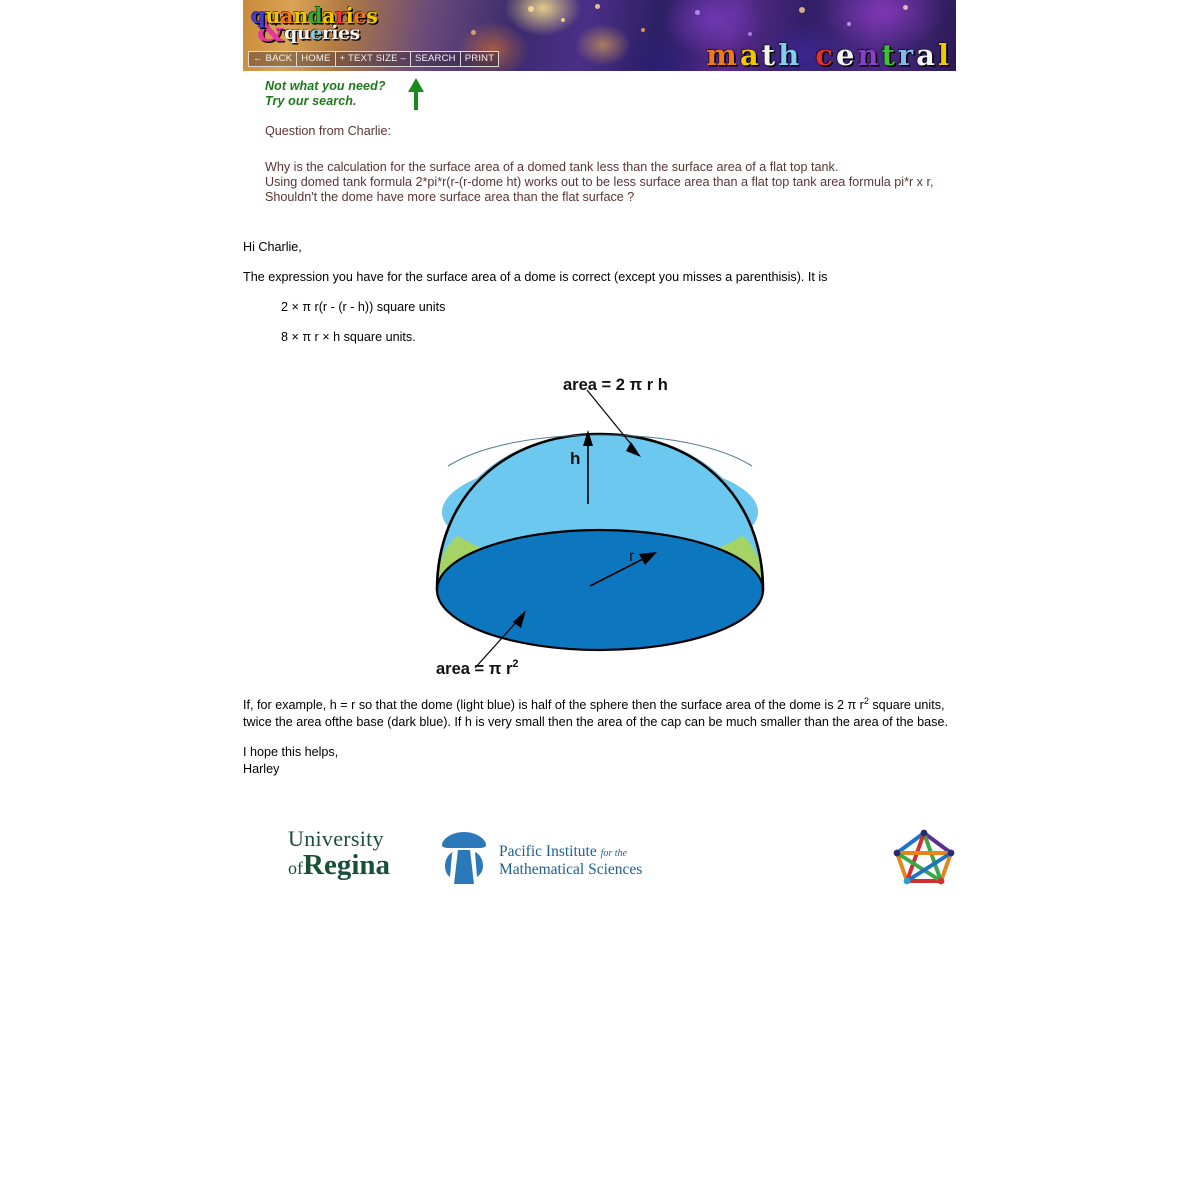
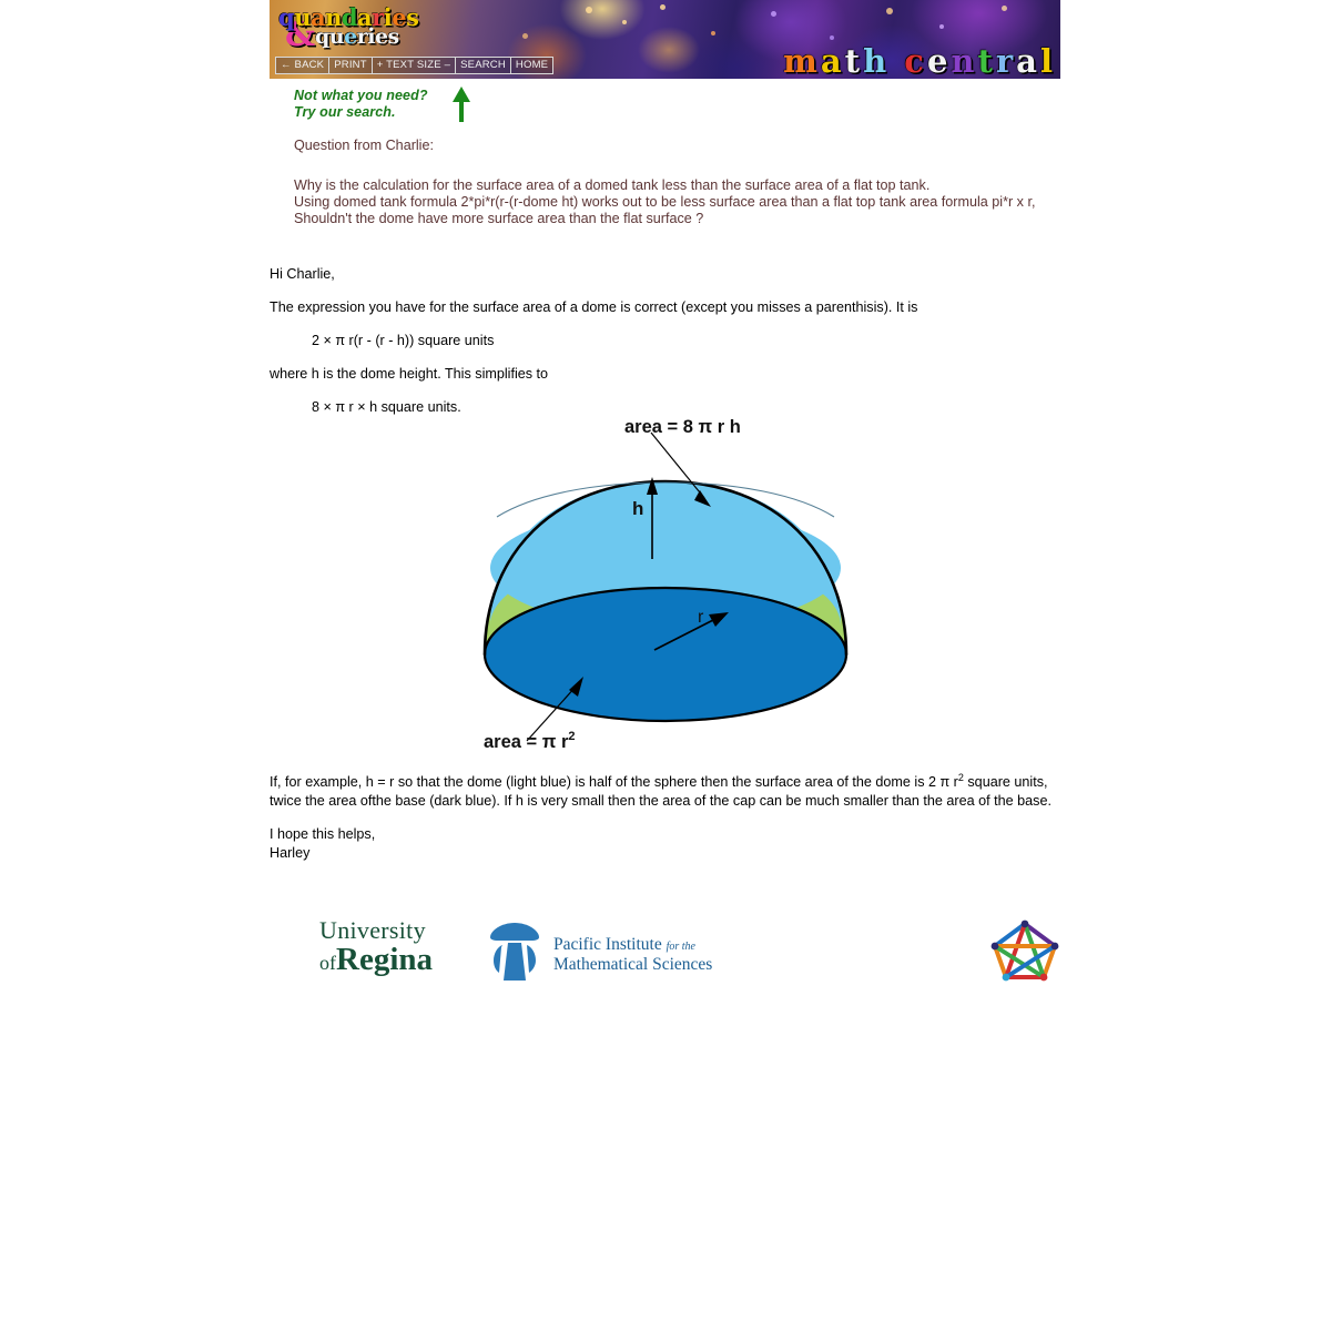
  &
  quandaries
  queries
  math central
  ← BACK
- HOME
+ PRINT
  + TEXT SIZE –
  SEARCH
- PRINT
+ HOME
  Not what you need?
  Try our search.
  Question from Charlie:
  Why is the calculation for the surface area of a domed tank less than the surface area of a flat top tank.
  Using domed tank formula 2*pi*r(r-(r-dome ht) works out to be less surface area than a flat top tank area formula pi*r x r,
  Shouldn't the dome have more surface area than the flat surface ?
  Hi Charlie,
  The expression you have for the surface area of a dome is correct (except you misses a parenthisis). It is
  2 × π r(r - (r - h)) square units
+ where h is the dome height. This simplifies to
  8 × π r × h square units.
  h
  r
- area = 2 π r h
+ area = 8 π r h
  area = π r2
  If, for example, h = r so that the dome (light blue) is half of the sphere then the surface area of the dome is 2 π r2 square units, twice the area ofthe base (dark blue). If h is very small then the area of the cap can be much smaller than the area of the base.
  I hope this helps,
  Harley
  University
  ofRegina
  Pacific Institute for the
  Mathematical Sciences
